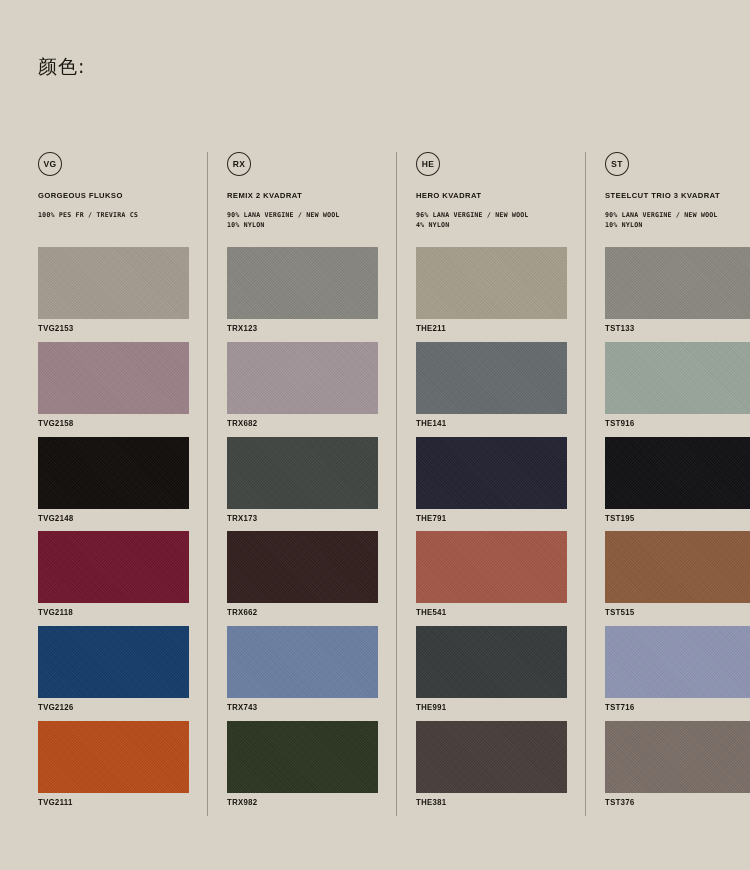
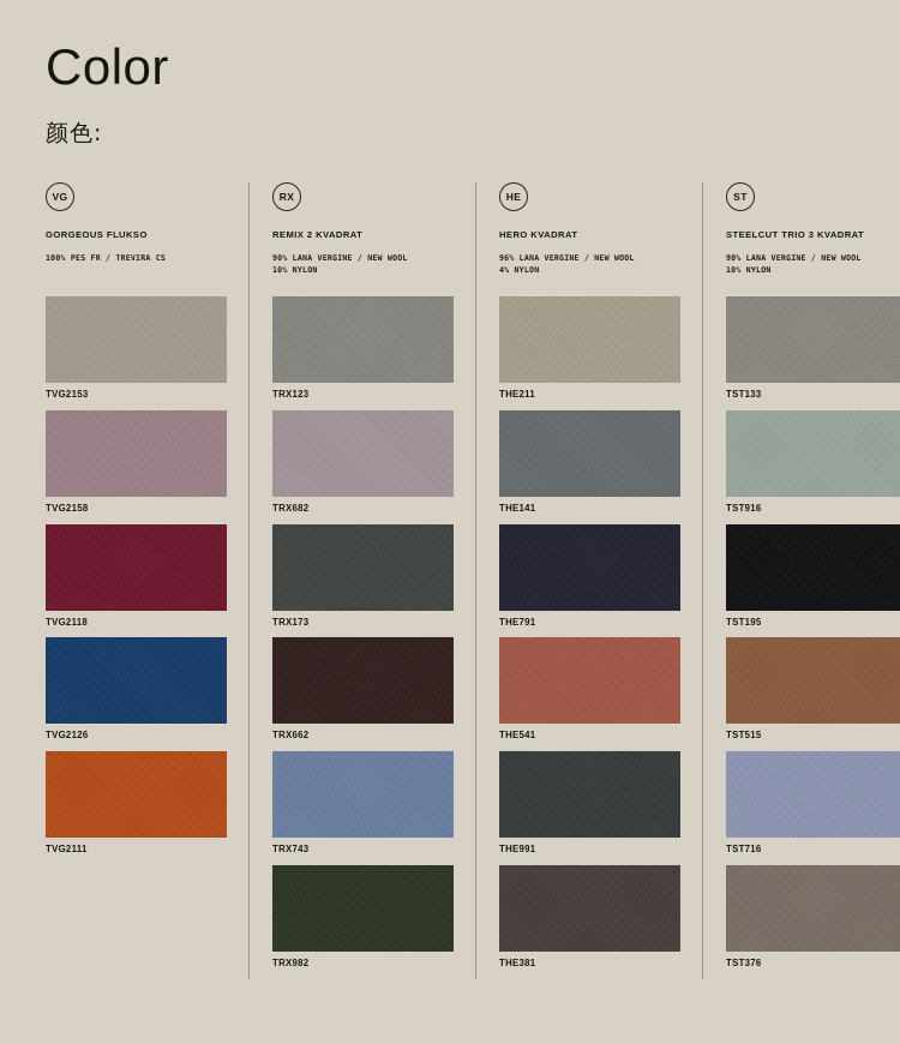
+ Color
  颜色:
  VG
  GORGEOUS FLUKSO
  100% PES FR / TREVIRA CS
  TVG2153
  TVG2158
- TVG2148
  TVG2118
  TVG2126
  TVG2111
  RX
  REMIX 2 KVADRAT
  90% LANA VERGINE / NEW WOOL
  10% NYLON
  TRX123
  TRX682
  TRX173
  TRX662
  TRX743
  TRX982
  HE
  HERO KVADRAT
  96% LANA VERGINE / NEW WOOL
  4% NYLON
  THE211
  THE141
  THE791
  THE541
  THE991
  THE381
  ST
  STEELCUT TRIO 3 KVADRAT
  90% LANA VERGINE / NEW WOOL
  10% NYLON
  TST133
  TST916
  TST195
  TST515
  TST716
  TST376
